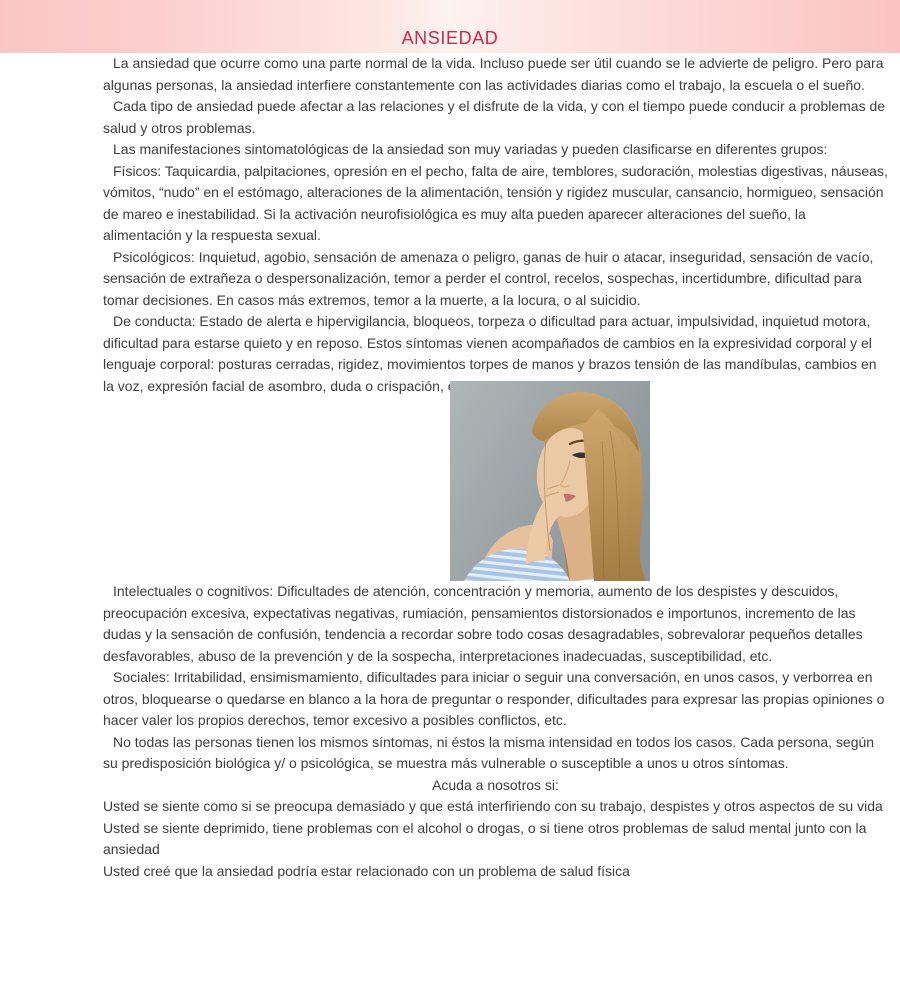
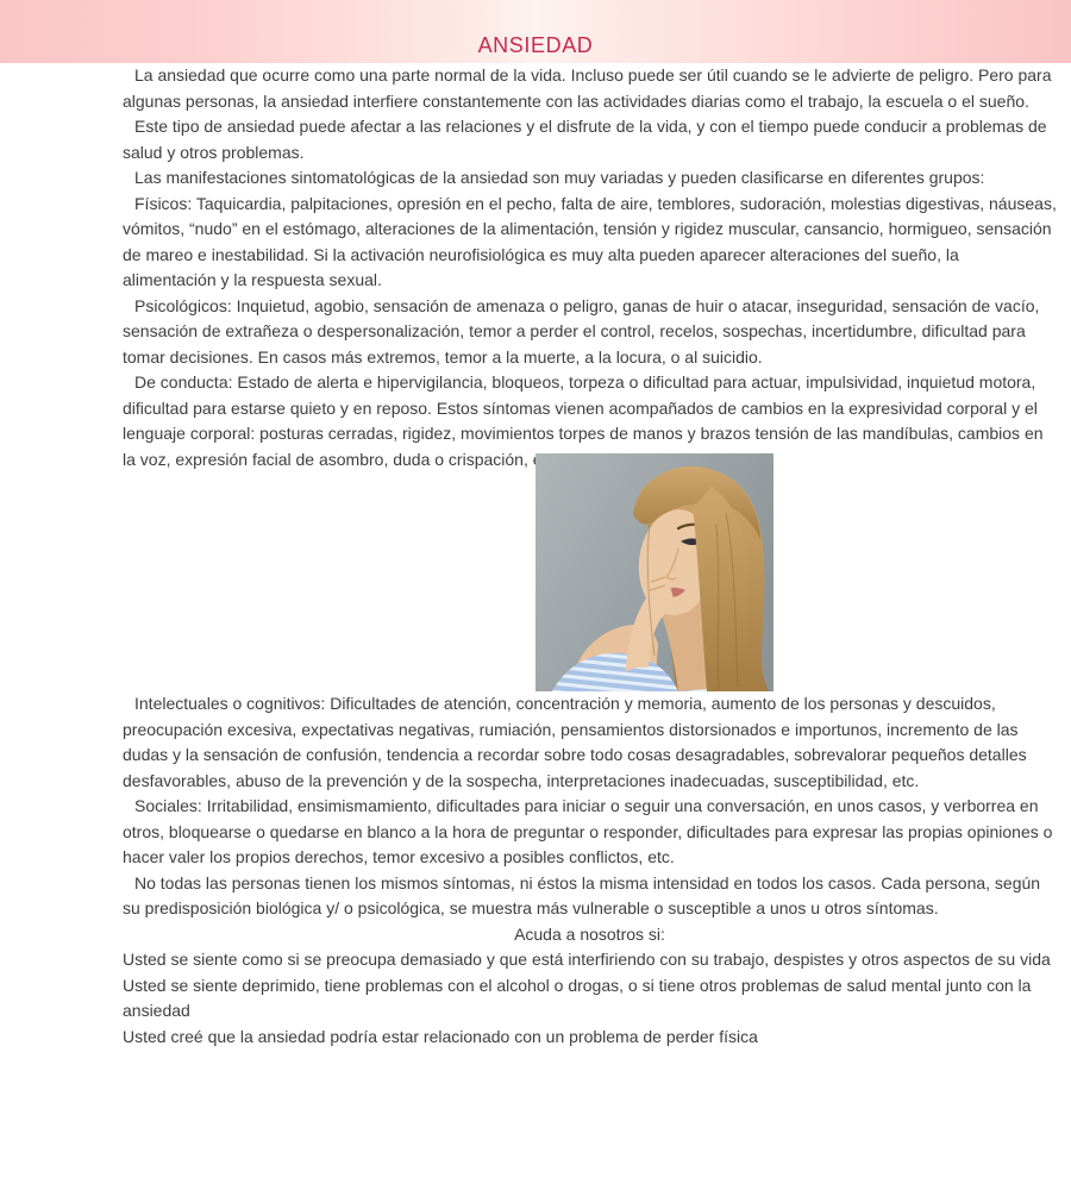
  ANSIEDAD
  La ansiedad que ocurre como una parte normal de la vida. Incluso puede ser útil cuando se le advierte de peligro. Pero para algunas personas, la ansiedad interfiere constantemente con las actividades diarias como el trabajo, la escuela o el sueño.
- Cada tipo de ansiedad puede afectar a las relaciones y el disfrute de la vida, y con el tiempo puede conducir a problemas de salud y otros problemas.
+ Este tipo de ansiedad puede afectar a las relaciones y el disfrute de la vida, y con el tiempo puede conducir a problemas de salud y otros problemas.
  Las manifestaciones sintomatológicas de la ansiedad son muy variadas y pueden clasificarse en diferentes grupos:
  Físicos: Taquicardia, palpitaciones, opresión en el pecho, falta de aire, temblores, sudoración, molestias digestivas, náuseas, vómitos, “nudo” en el estómago, alteraciones de la alimentación, tensión y rigidez muscular, cansancio, hormigueo, sensación de mareo e inestabilidad. Si la activación neurofisiológica es muy alta pueden aparecer alteraciones del sueño, la alimentación y la respuesta sexual.
  Psicológicos: Inquietud, agobio, sensación de amenaza o peligro, ganas de huir o atacar, inseguridad, sensación de vacío, sensación de extrañeza o despersonalización, temor a perder el control, recelos, sospechas, incertidumbre, dificultad para tomar decisiones. En casos más extremos, temor a la muerte, a la locura, o al suicidio.
  De conducta: Estado de alerta e hipervigilancia, bloqueos, torpeza o dificultad para actuar, impulsividad, inquietud motora, dificultad para estarse quieto y en reposo. Estos síntomas vienen acompañados de cambios en la expresividad corporal y el lenguaje corporal: posturas cerradas, rigidez, movimientos torpes de manos y brazos tensión de las mandíbulas, cambios en la voz, expresión facial de asombro, duda o crispación,
- Intelectuales o cognitivos: Dificultades de atención, concentración y memoria, aumento de los despistes y descuidos, preocupación excesiva, expectativas negativas, rumiación, pensamientos distorsionados e importunos, incremento de las dudas y la sensación de confusión, tendencia a recordar sobre todo cosas desagradables, sobrevalorar pequeños detalles desfavorables, abuso de la prevención y de la sospecha, interpretaciones inadecuadas, susceptibilidad, etc.
+ Intelectuales o cognitivos: Dificultades de atención, concentración y memoria, aumento de los personas y descuidos, preocupación excesiva, expectativas negativas, rumiación, pensamientos distorsionados e importunos, incremento de las dudas y la sensación de confusión, tendencia a recordar sobre todo cosas desagradables, sobrevalorar pequeños detalles desfavorables, abuso de la prevención y de la sospecha, interpretaciones inadecuadas, susceptibilidad, etc.
  Sociales: Irritabilidad, ensimismamiento, dificultades para iniciar o seguir una conversación, en unos casos, y verborrea en otros, bloquearse o quedarse en blanco a la hora de preguntar o responder, dificultades para expresar las propias opiniones o hacer valer los propios derechos, temor excesivo a posibles conflictos, etc.
  No todas las personas tienen los mismos síntomas, ni éstos la misma intensidad en todos los casos. Cada persona, según su predisposición biológica y/ o psicológica, se muestra más vulnerable o susceptible a unos u otros síntomas.
  Acuda a nosotros si:
  Usted se siente como si se preocupa demasiado y que está interfiriendo con su trabajo, despistes y otros aspectos de su vida
  Usted se siente deprimido, tiene problemas con el alcohol o drogas, o si tiene otros problemas de salud mental junto con la ansiedad
- Usted creé que la ansiedad podría estar relacionado con un problema de salud física
+ Usted creé que la ansiedad podría estar relacionado con un problema de perder física
